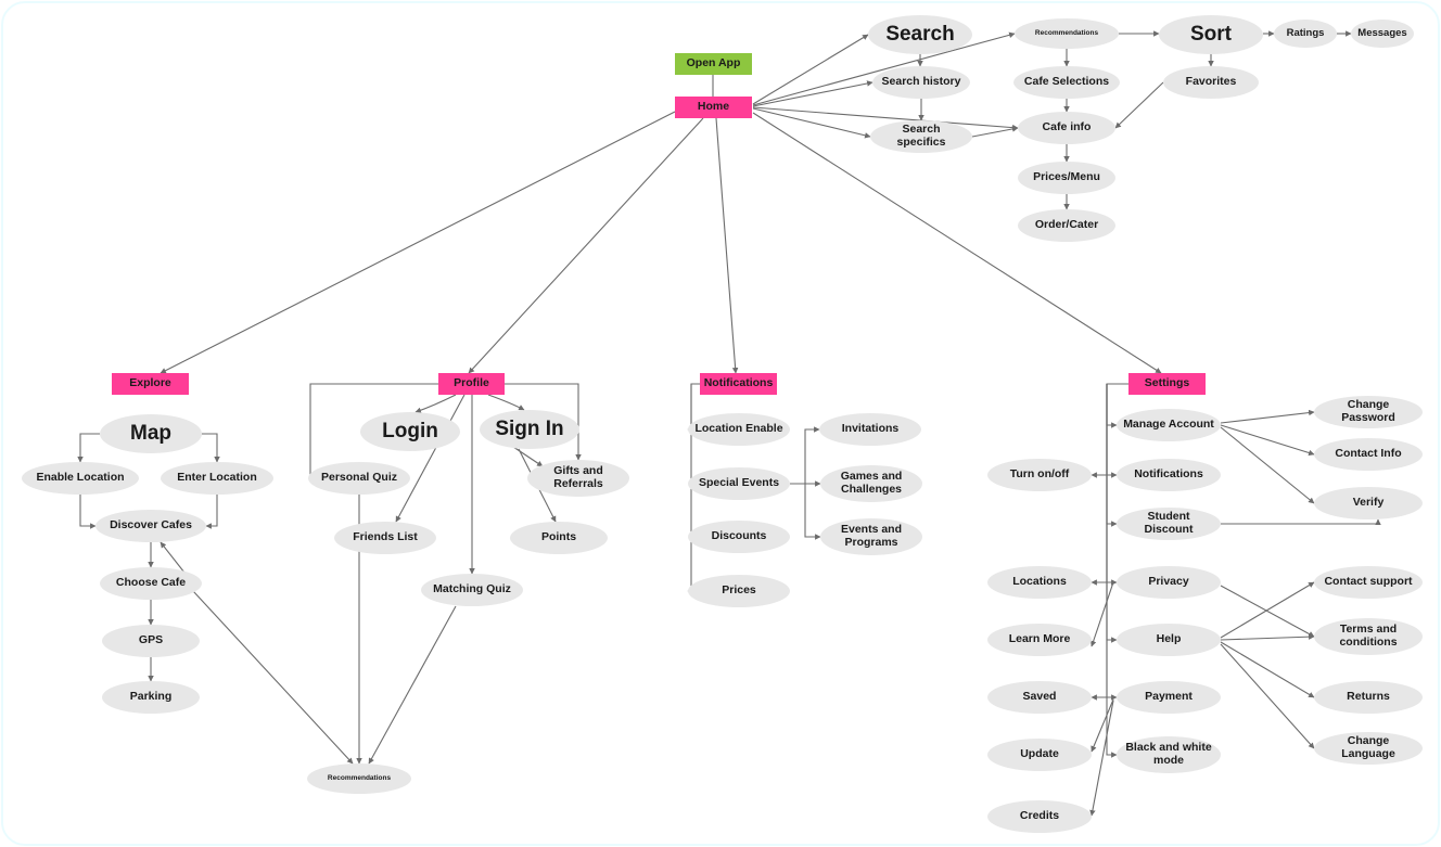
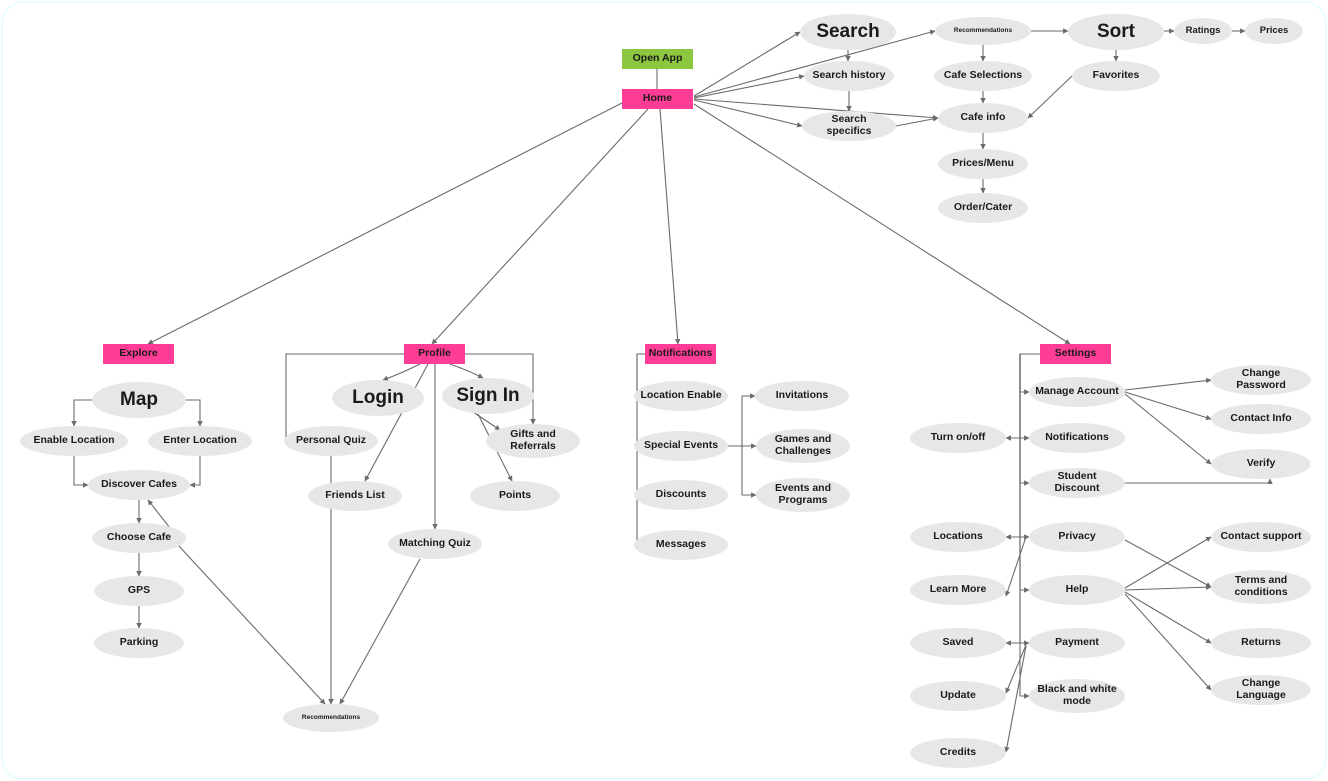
  Open App
  Home
  Search
  Search history
  Search specifics
  Cafe Selections
  Cafe info
  Prices/Menu
  Order/Cater
  Sort
  Favorites
  Ratings
- Messages
+ Prices
  Explore
  Map
  Enable Location
  Enter Location
  Discover Cafes
  Choose Cafe
  GPS
  Parking
  Profile
  Login
  Sign In
  Personal Quiz
  Gifts and Referrals
  Friends List
  Points
  Matching Quiz
  Notifications
  Location Enable
  Special Events
  Discounts
- Prices
+ Messages
  Invitations
  Games and Challenges
  Events and Programs
  Settings
  Manage Account
  Notifications
  Student Discount
  Privacy
  Help
  Payment
  Black and white mode
  Turn on/off
  Locations
  Learn More
  Saved
  Update
  Credits
  Change Password
  Contact Info
  Verify
  Contact support
  Terms and conditions
  Returns
  Change Language
